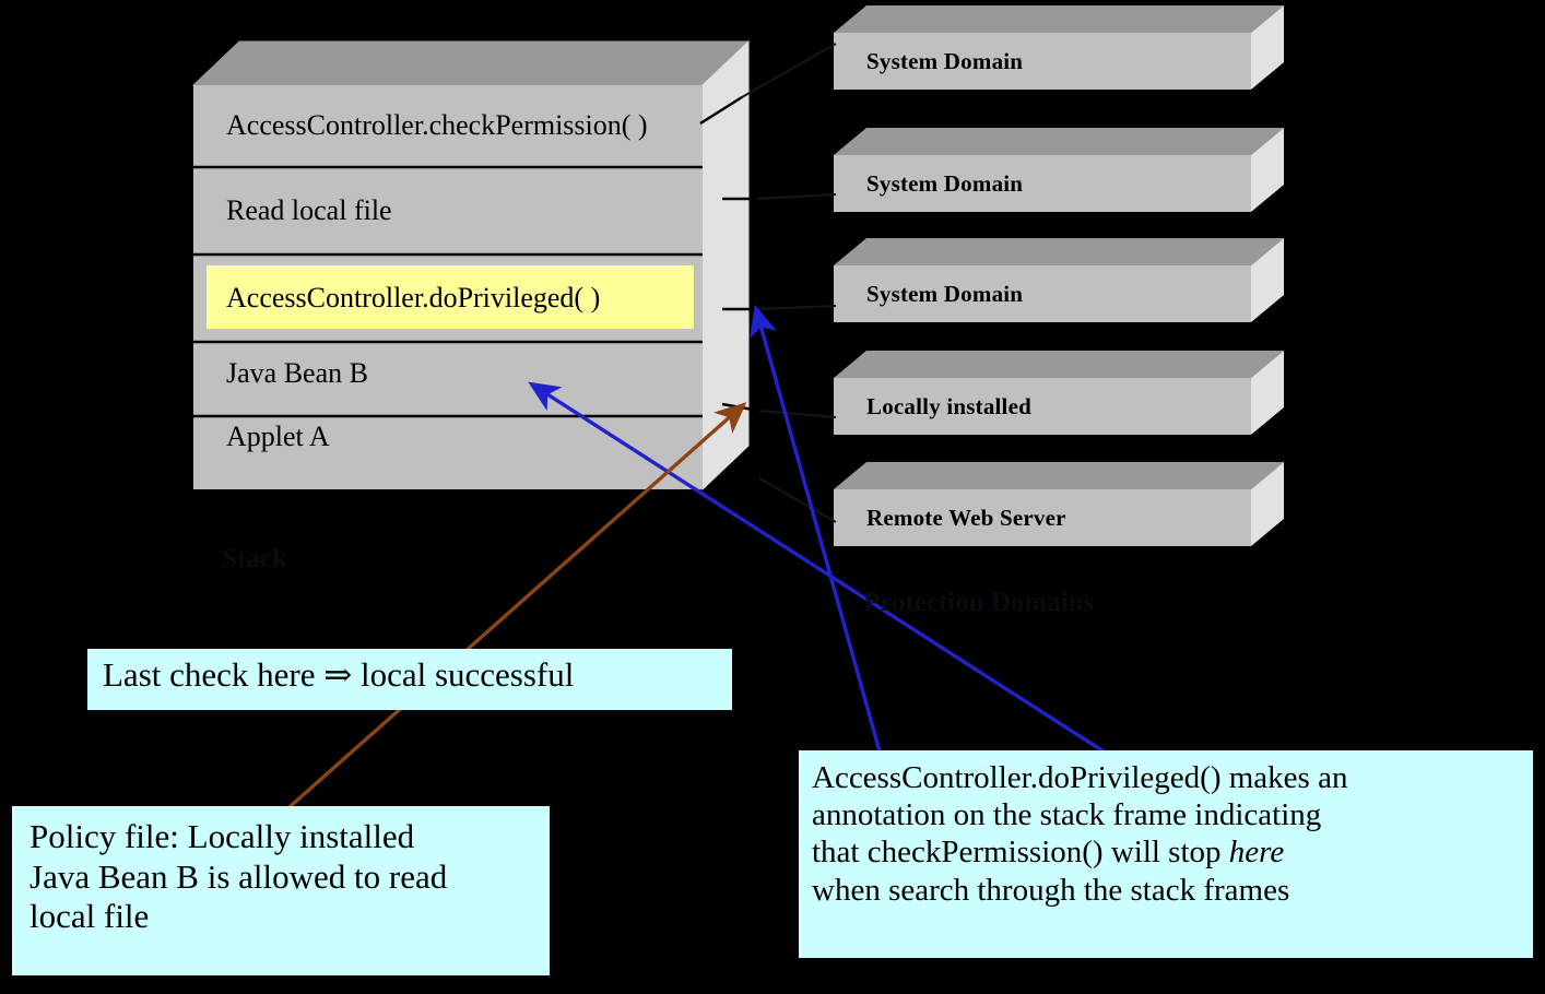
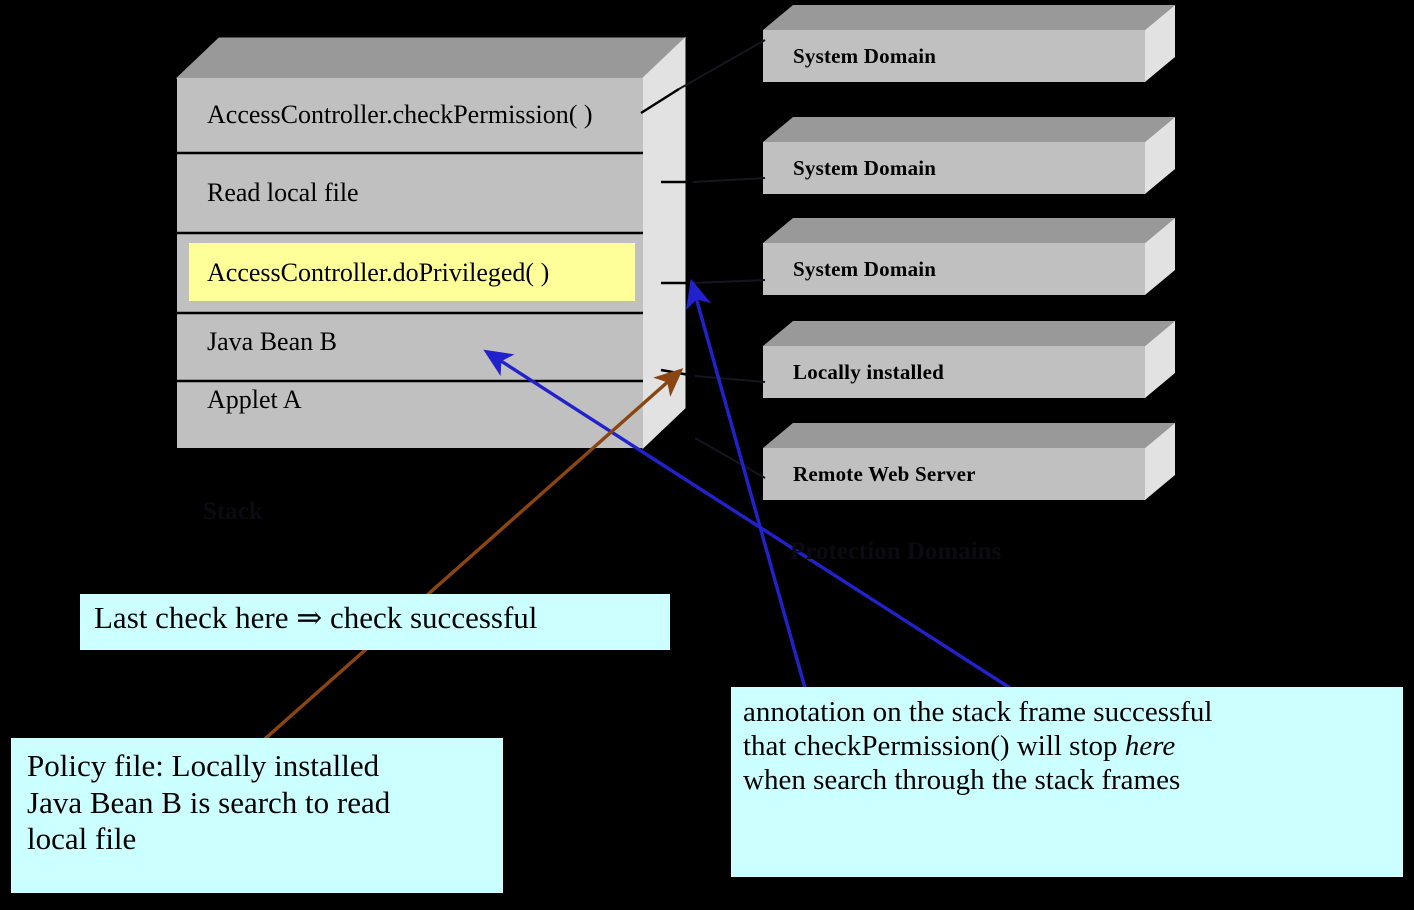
  AccessController.checkPermission( )
  Read local file
  AccessController.doPrivileged( )
  Java Bean B
  Applet A
  System Domain
  System Domain
  System Domain
  Locally installed
  Remote Web Server
  Protection Domains
- Last check here ⇒ local successful
+ Last check here ⇒ check successful
  Policy file: Locally installed
- Java Bean B is allowed to read
+ Java Bean B is search to read
  local file
- AccessController.doPrivileged() makes an
- annotation on the stack frame indicating
+ annotation on the stack frame successful
  that checkPermission() will stop here
  when search through the stack frames
